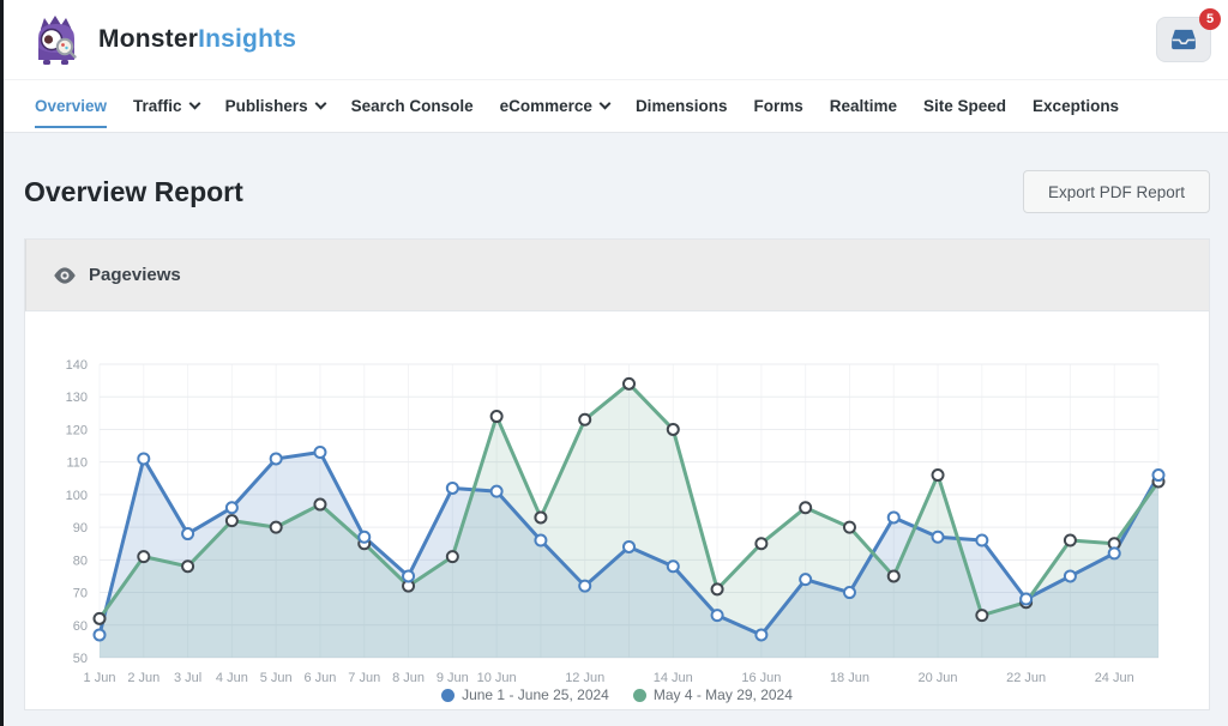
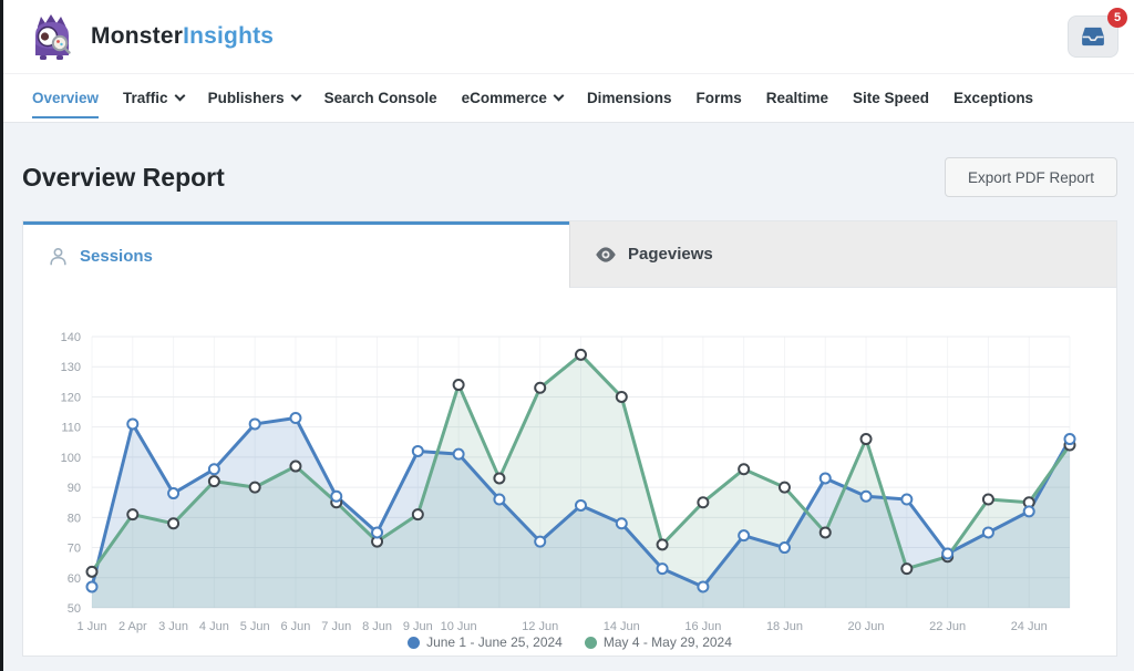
  MonsterInsights
  5
  Overview
  Traffic
  Publishers
  Search Console
  eCommerce
  Dimensions
  Forms
  Realtime
  Site Speed
  Exceptions
  Overview Report
  Export PDF Report
+ Sessions
  Pageviews
  50
  60
  70
  80
  90
  100
  110
  120
  130
  140
  1 Jun
- 2 Jun
+ 2 Apr
- 3 Jul
+ 3 Jun
  4 Jun
  5 Jun
  6 Jun
  7 Jun
  8 Jun
  9 Jun
  10 Jun
  12 Jun
  14 Jun
  16 Jun
  18 Jun
  20 Jun
  22 Jun
  24 Jun
  June 1 - June 25, 2024
  May 4 - May 29, 2024
